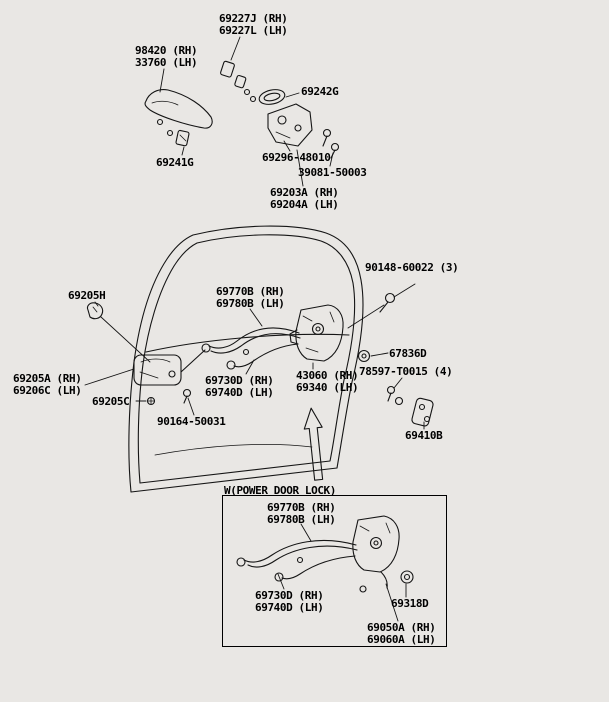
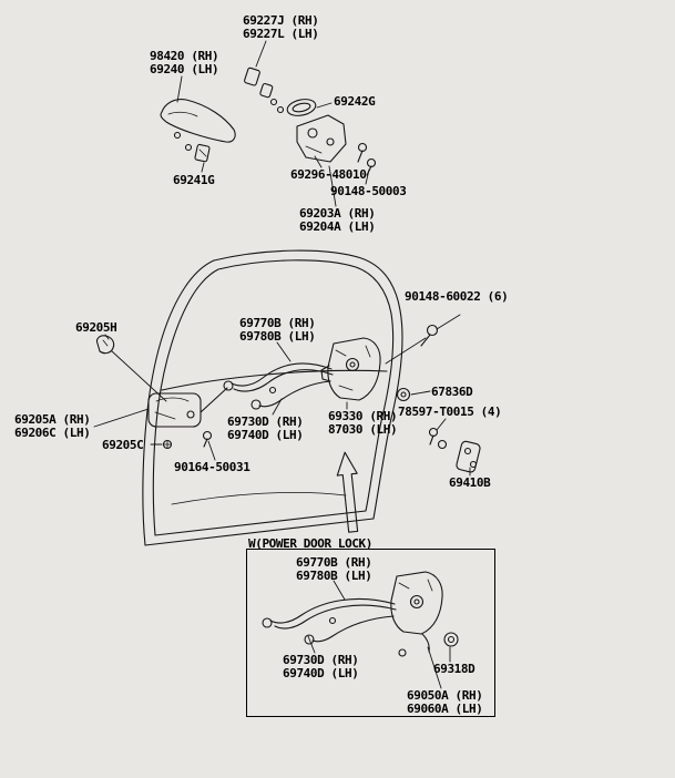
  69227J (RH)
  69227L (LH)
  98420 (RH)
- 33760 (LH)
+ 69240 (LH)
  69242G
  69296-48010
- 39081-50003
+ 90148-50003
  69203A (RH)
  69204A (LH)
  69241G
- 90148-60022 (3)
+ 90148-60022 (6)
  69205H
  69770B (RH)
  69780B (LH)
  67836D
  69205A (RH)
  69206C (LH)
  78597-T0015 (4)
  69205C
  69730D (RH)
  69740D (LH)
- 43060 (RH)
+ 69330 (RH)
- 69340 (LH)
+ 87030 (LH)
  90164-50031
  69410B
  W(POWER DOOR LOCK)
  69770B (RH)
  69780B (LH)
  69730D (RH)
  69740D (LH)
  69318D
  69050A (RH)
  69060A (LH)
